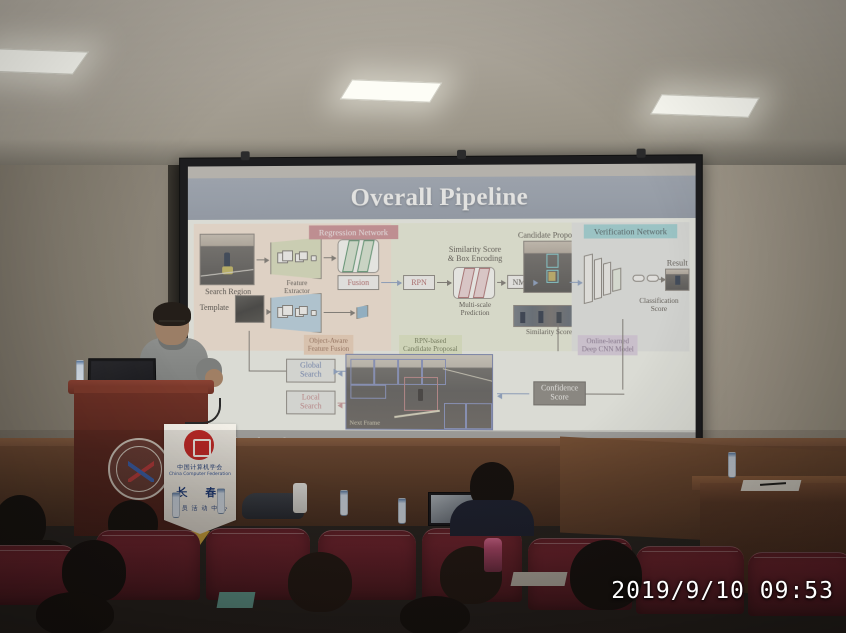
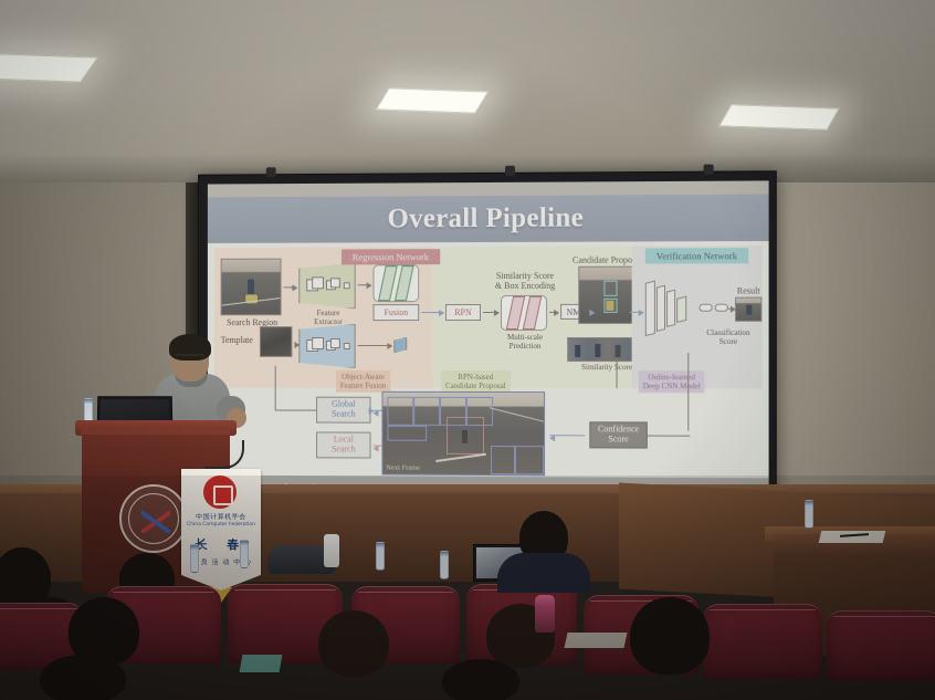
- 2019/9/10 09:53
